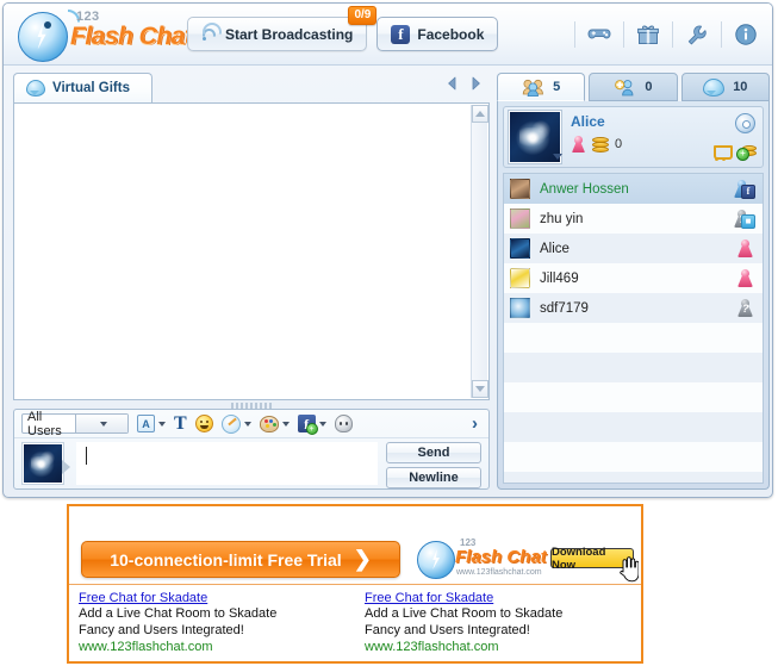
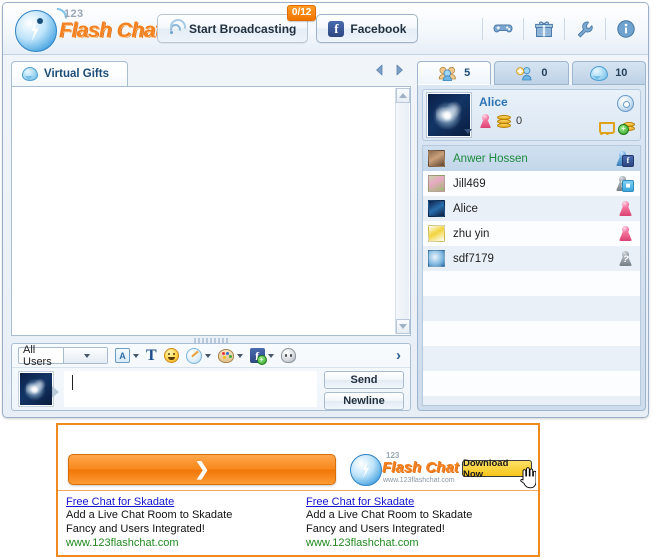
  123
  Flash Cha
  Start Broadcasting
- 0/9
+ 0/12
  f
  Facebook
  Virtual Gifts
  All Users
  A
  T
  f
  +
  ›
  Send
  Newline
  5
  0
  10
  Alice
  0
  +
  Anwer Hossen
  f
- zhu yin
+ Jill469
  ■
  Alice
- Jill469
+ zhu yin
  sdf7179
  ?
- 10-connection-limit Free Trial
  ❯
  123
  Flash Chat
  Download Now
  Free Chat for Skadate
  Add a Live Chat Room to Skadate
  Fancy and Users Integrated!
  www.123flashchat.com
  Free Chat for Skadate
  Add a Live Chat Room to Skadate
  Fancy and Users Integrated!
  www.123flashchat.com
